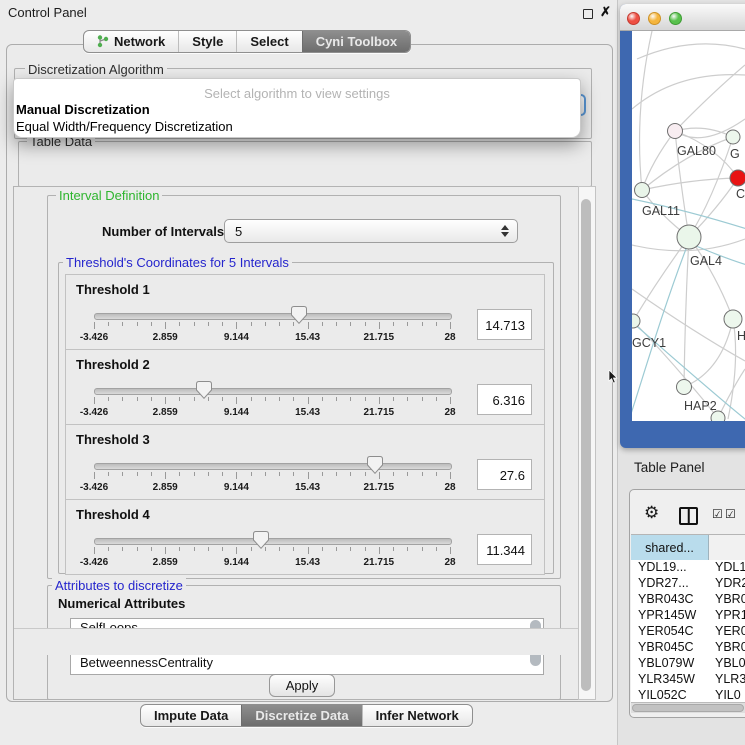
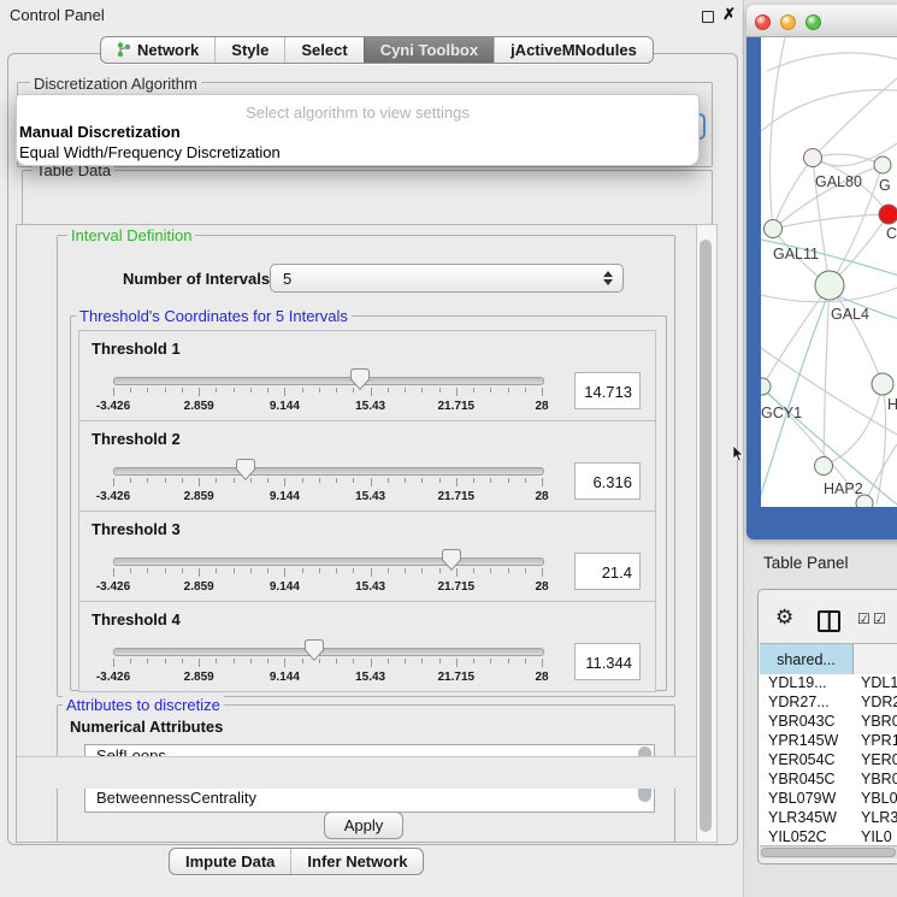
  Control Panel
  ✗
  Discretization Algorithm
  Select algorithm to view settings
  Manual Discretization
  Equal Width/Frequency Discretization
  Table Data
  Interval Definition
  Number of Intervals
  5
  Threshold's Coordinates for 5 Intervals
  Threshold 1
  -3.426
  2.859
  9.144
  15.43
  21.715
  28
  14.713
  Threshold 2
  -3.426
  2.859
  9.144
  15.43
  21.715
  28
  6.316
  Threshold 3
  -3.426
  2.859
  9.144
  15.43
  21.715
  28
- 27.6
+ 21.4
  Threshold 4
  -3.426
  2.859
  9.144
  15.43
  21.715
  28
  11.344
  Attributes to discretize
  Numerical Attributes
  BetweennessCentrality
  Apply
  Network
  Style
  Select
  Cyni Toolbox
+ jActiveMNodules
  Impute Data
- Discretize Data
  Infer Network
  GAL80
  G
  C
  GAL11
  GAL4
  H
  GCY1
  HAP2
  Table Panel
  ⚙
  ☑
  ☑
  shared...
  YDL19...
  YDL1
  YDR27...
  YDR
  YBR043C
  YBR0
  YPR145W
  YPR1
  YER054C
  YER0
  YBR045C
  YBR0
  YBL079W
  YBL0
  YLR345W
  YLR3
  YIL052C
  YIL0
